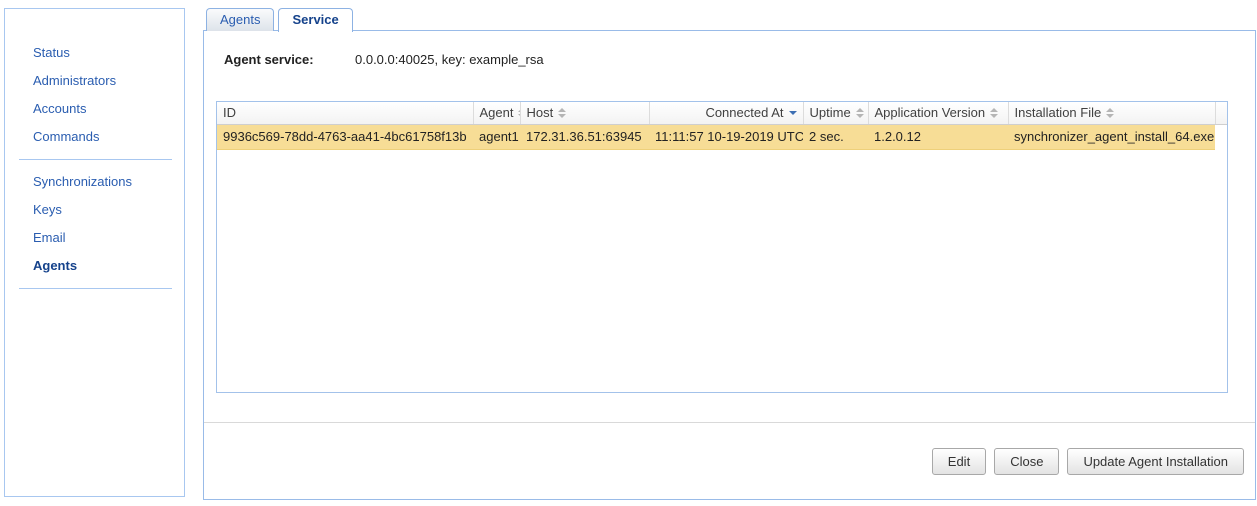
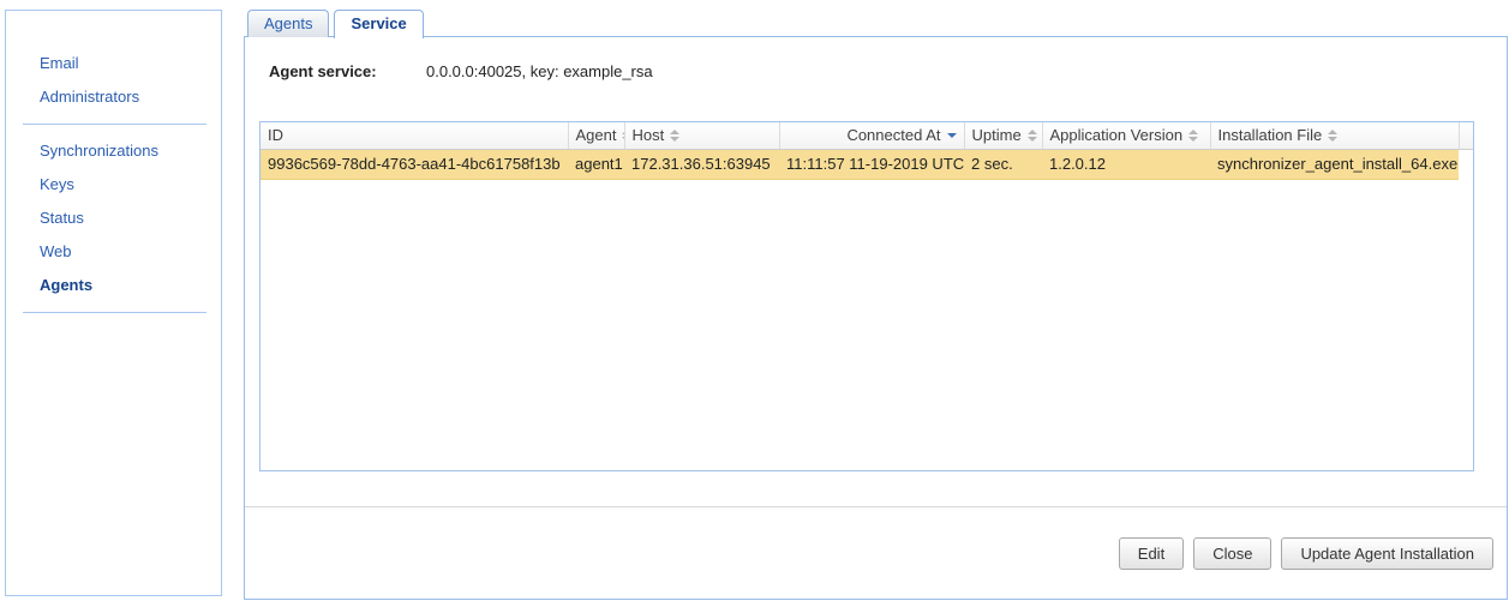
- Status
+ Email
  Administrators
- Accounts
- Commands
  Synchronizations
  Keys
- Email
+ Status
+ Web
  Agents
  Agents
  Service
  Agent service:
  0.0.0.0:40025, key: example_rsa
  ID	Agent	Host	Connected At	Uptime	Application Version	Installation File
- 9936c569-78dd-4763-aa41-4bc61758f13b	agent1	172.31.36.51:63945	11:11:57 10-19-2019 UTC	2 sec.	1.2.0.12	synchronizer_agent_install_64.exe
+ 9936c569-78dd-4763-aa41-4bc61758f13b	agent1	172.31.36.51:63945	11:11:57 11-19-2019 UTC	2 sec.	1.2.0.12	synchronizer_agent_install_64.exe
  Edit
  Close
  Update Agent Installation
